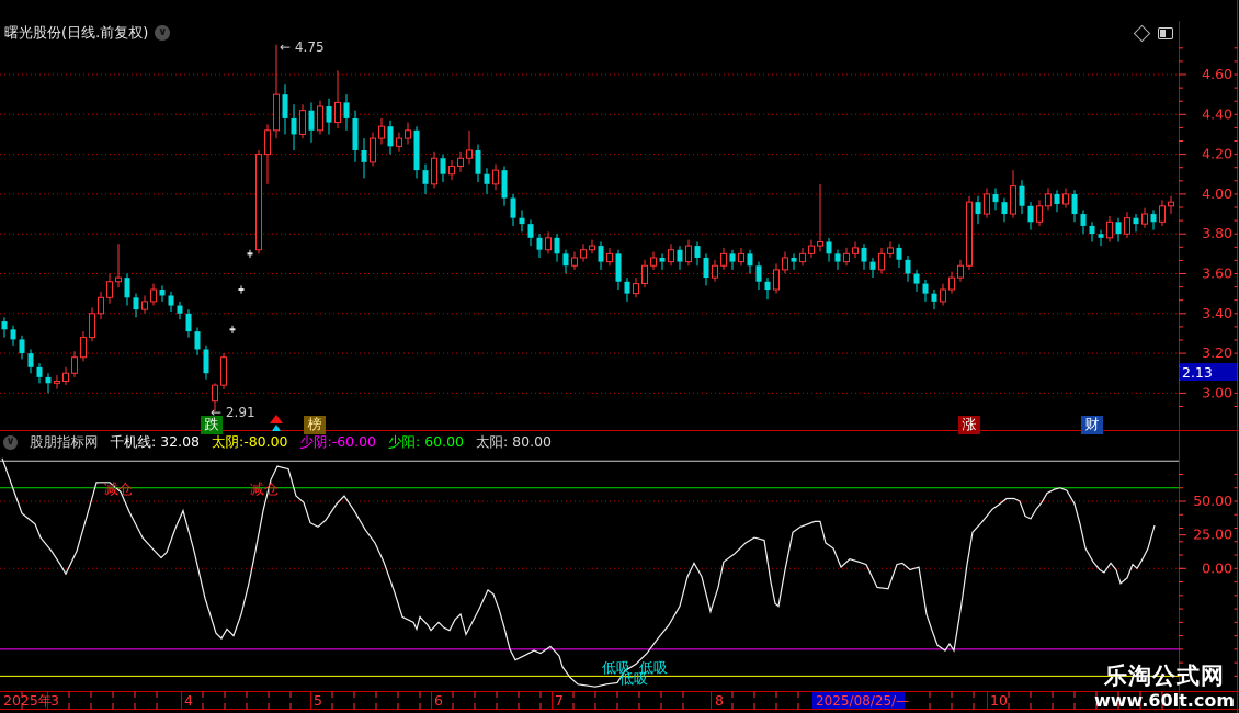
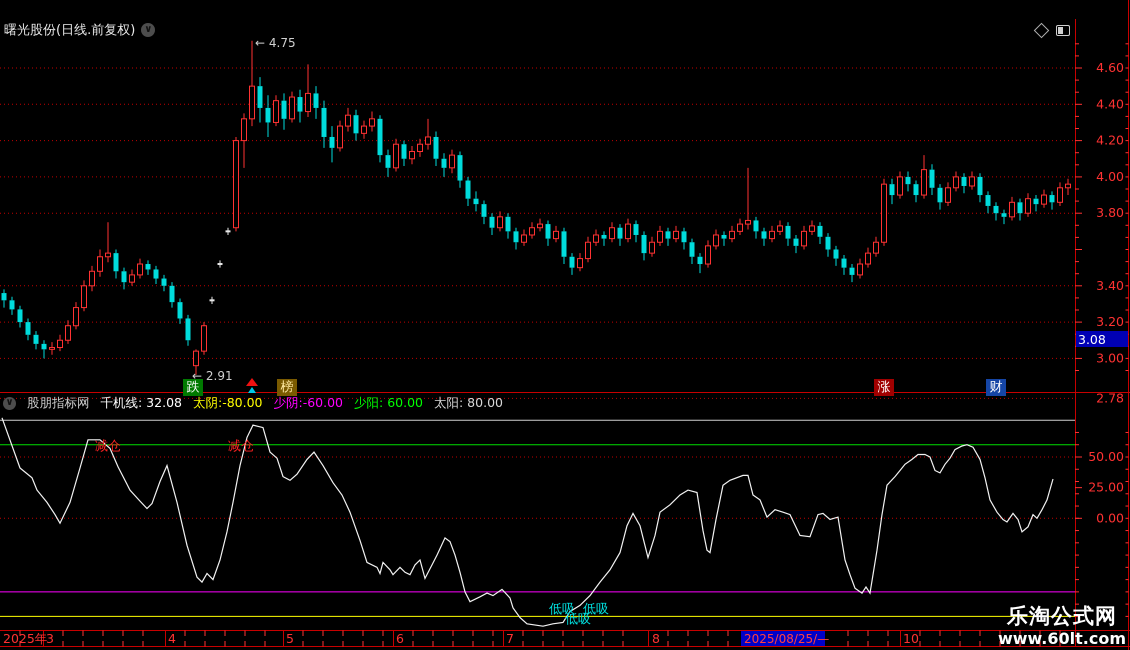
  4.60
  4.40
  4.20
  4.00
  3.80
- 3.60
+ 2.78
  3.40
  3.20
  3.00
- 2.13
+ 3.08
  50.00
  25.00
  0.00
  2025年
  3
  4
  5
  6
  7
  8
  10
  2025/08/25/—
  曙光股份(日线.前复权)
  ∨
  ← 4.75
  ← 2.91
  跌
  榜
  涨
  财
  ∨
  股朋指标网
  千机线: 32.08
  太阴:-80.00
  少阴:-60.00
  少阳: 60.00
  太阳: 80.00
  减仓
  减仓
  低吸
  低吸
  低吸
  乐淘公式网
  www.60lt.com
